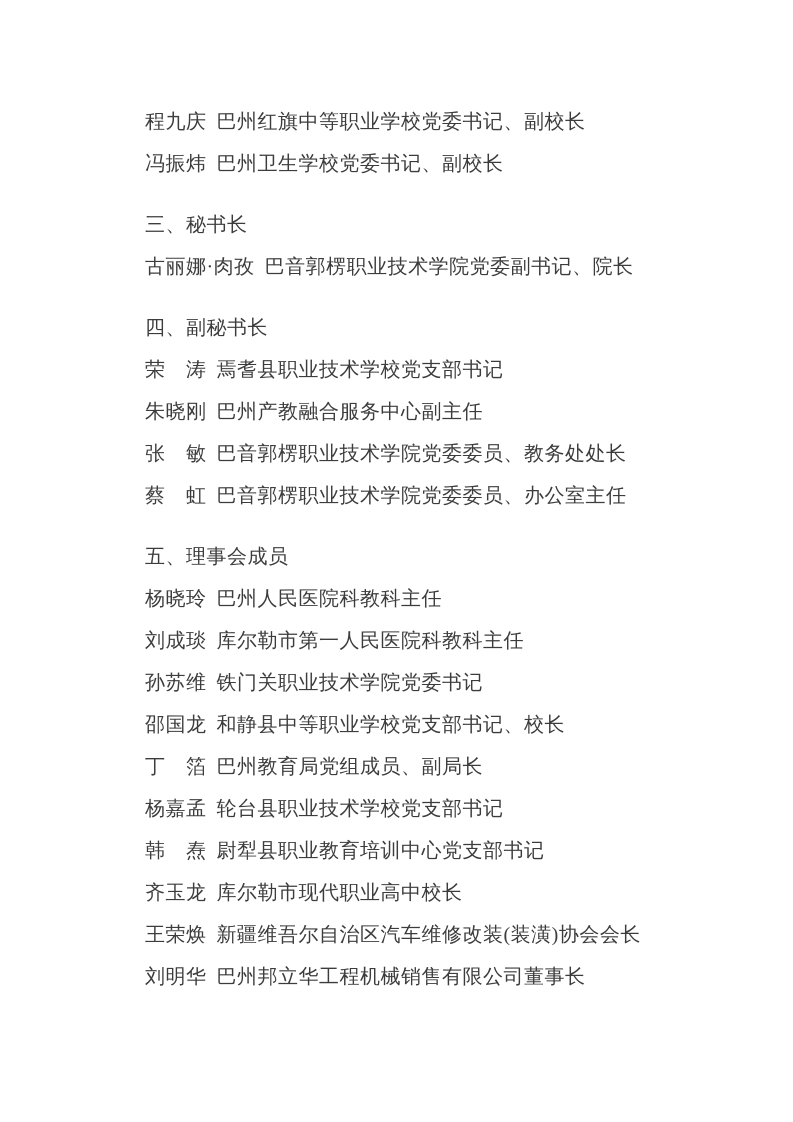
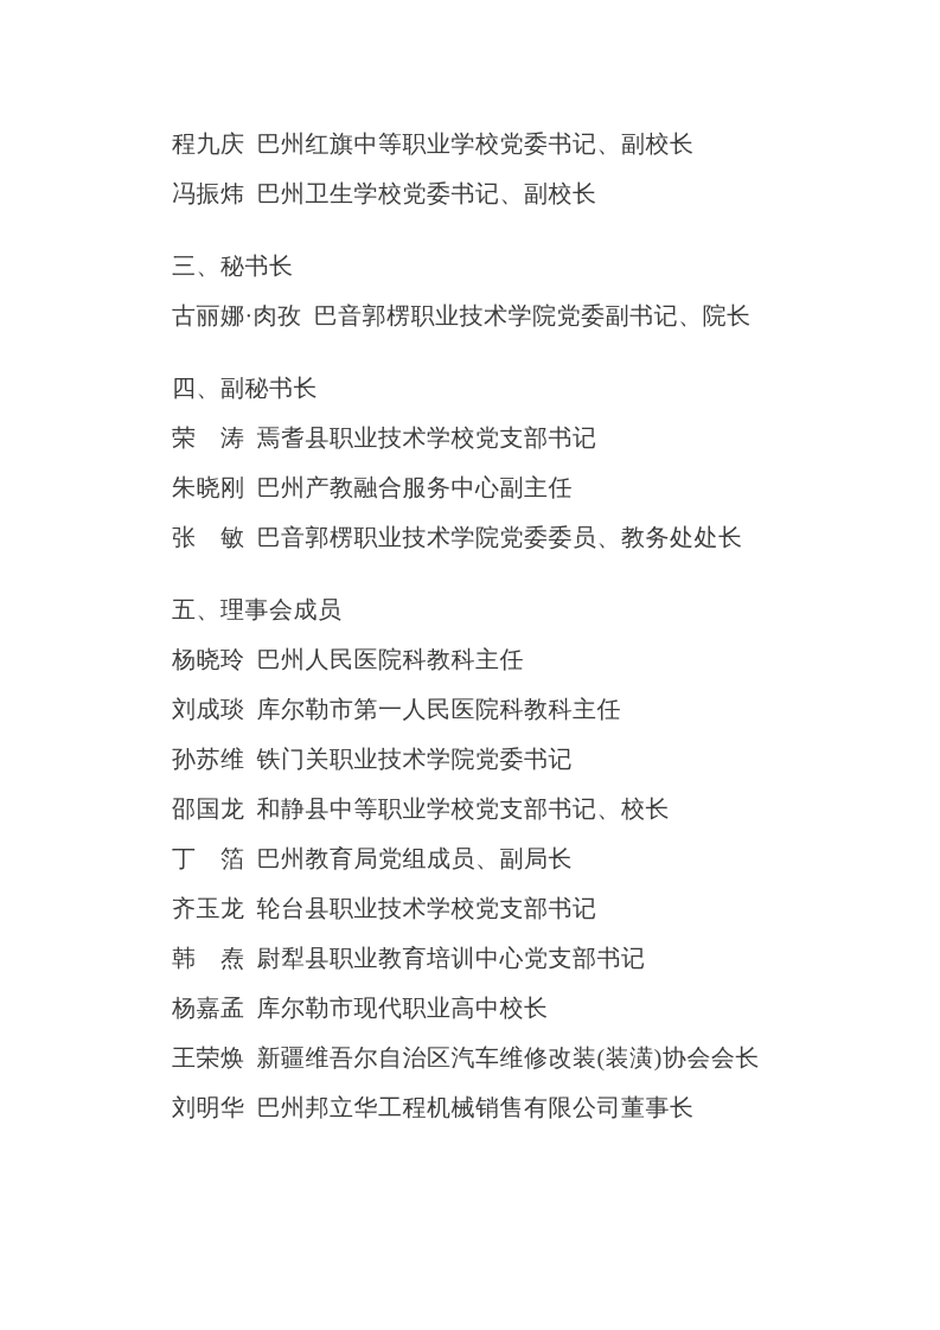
  程九庆 巴州红旗中等职业学校党委书记、副校长
  冯振炜 巴州卫生学校党委书记、副校长
  三、秘书长
  古丽娜·肉孜 巴音郭楞职业技术学院党委副书记、院长
  四、副秘书长
  荣 涛 焉耆县职业技术学校党支部书记
  朱晓刚 巴州产教融合服务中心副主任
  张 敏 巴音郭楞职业技术学院党委委员、教务处处长
- 蔡 虹 巴音郭楞职业技术学院党委委员、办公室主任
  五、理事会成员
  杨晓玲 巴州人民医院科教科主任
  刘成琰 库尔勒市第一人民医院科教科主任
  孙苏维 铁门关职业技术学院党委书记
  邵国龙 和静县中等职业学校党支部书记、校长
  丁 箔 巴州教育局党组成员、副局长
- 杨嘉孟 轮台县职业技术学校党支部书记
+ 齐玉龙 轮台县职业技术学校党支部书记
  韩 焘 尉犁县职业教育培训中心党支部书记
- 齐玉龙 库尔勒市现代职业高中校长
+ 杨嘉孟 库尔勒市现代职业高中校长
  王荣焕 新疆维吾尔自治区汽车维修改装(装潢)协会会长
  刘明华 巴州邦立华工程机械销售有限公司董事长
